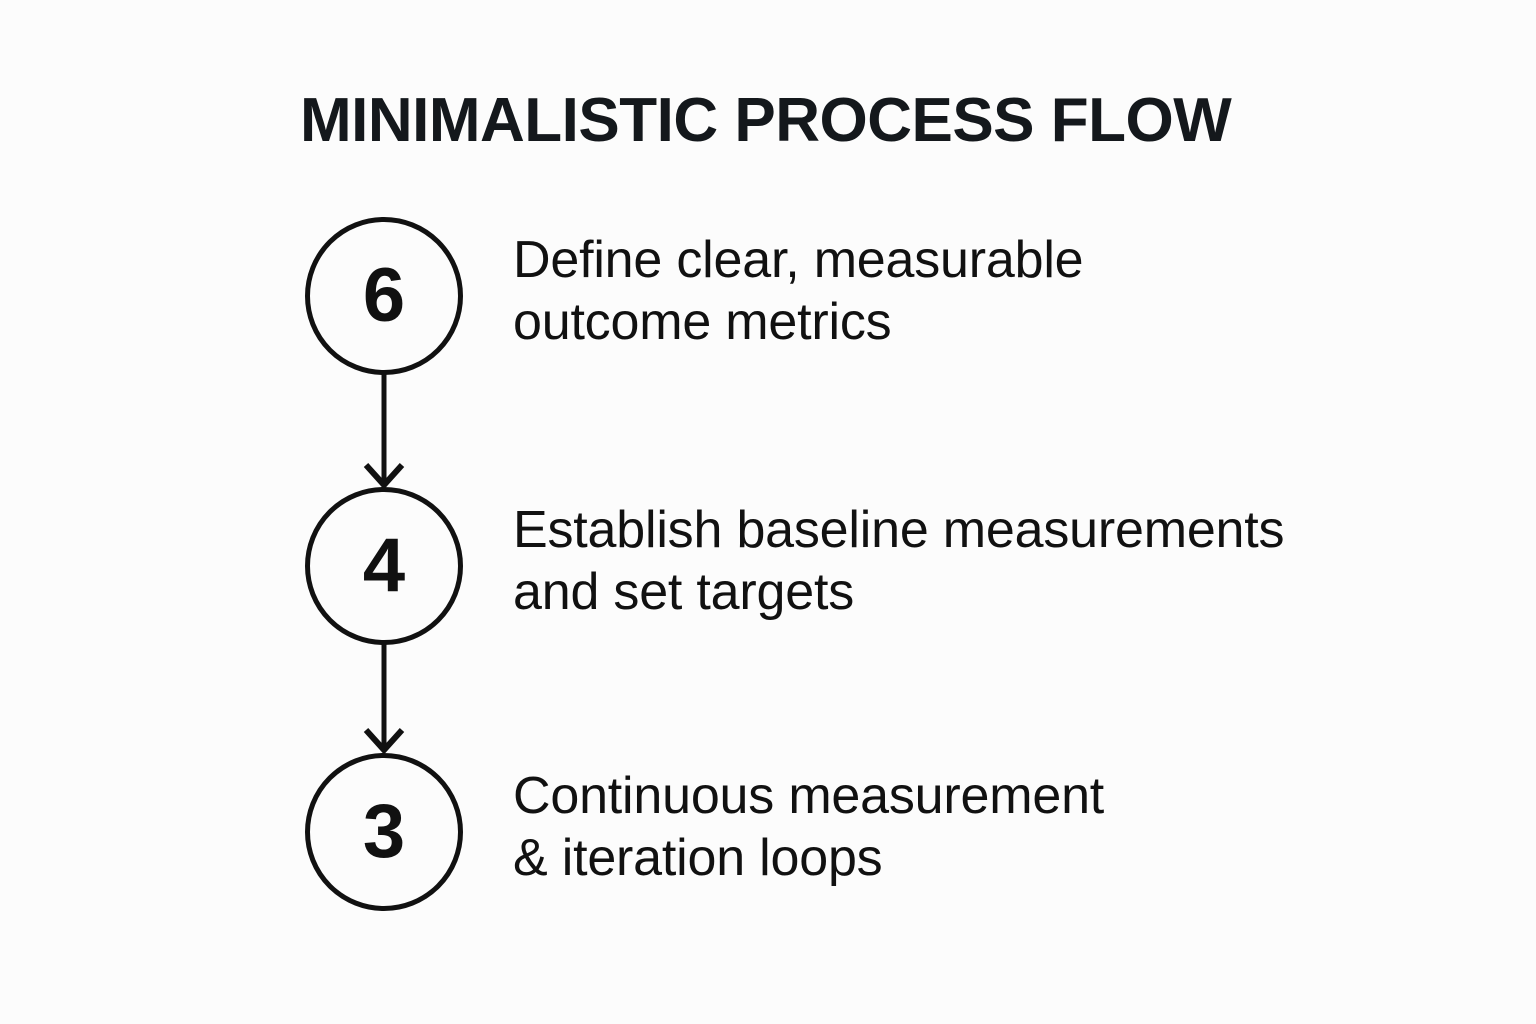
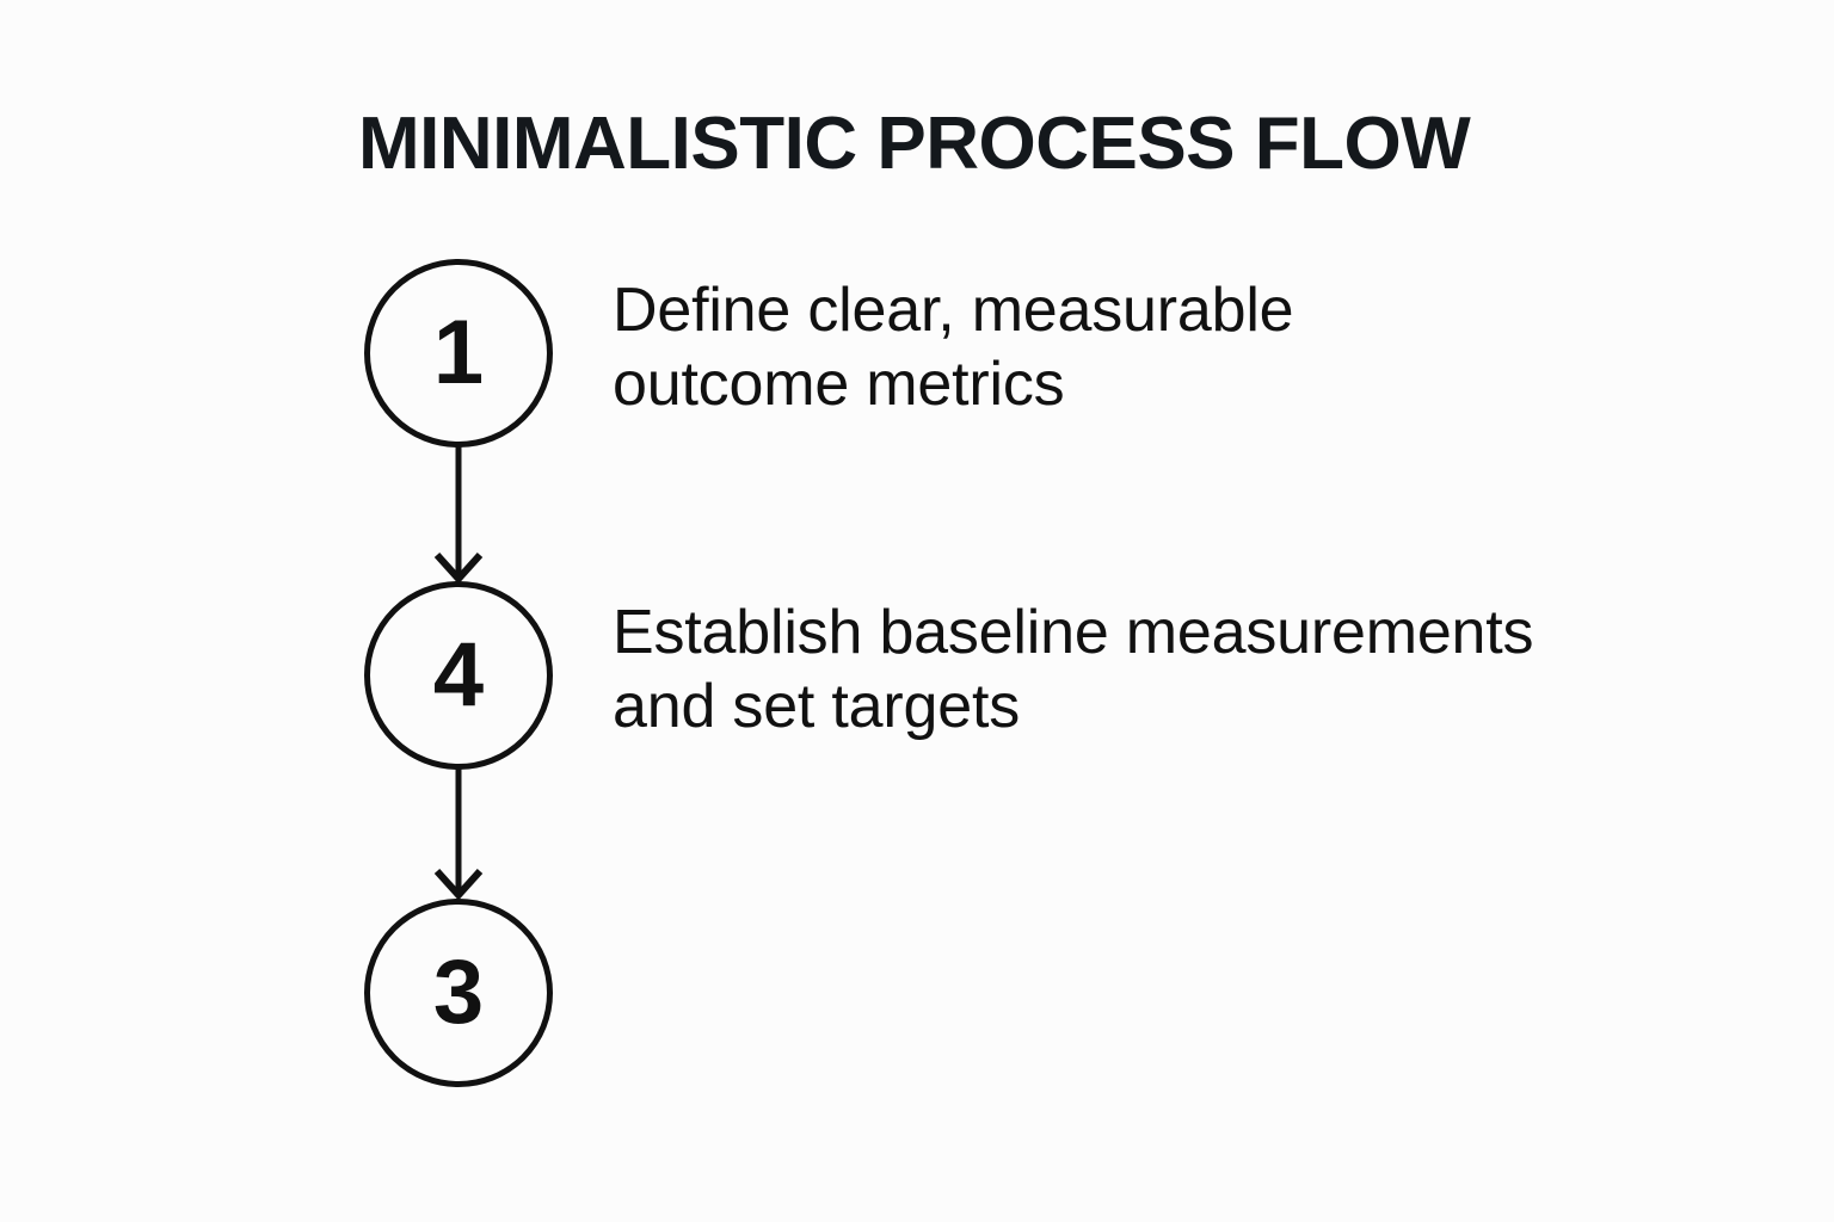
  MINIMALISTIC PROCESS FLOW
- 6
+ 1
  Define clear, measurable
  outcome metrics
  4
  Establish baseline measurements
  and set targets
  3
- Continuous measurement
- & iteration loops
